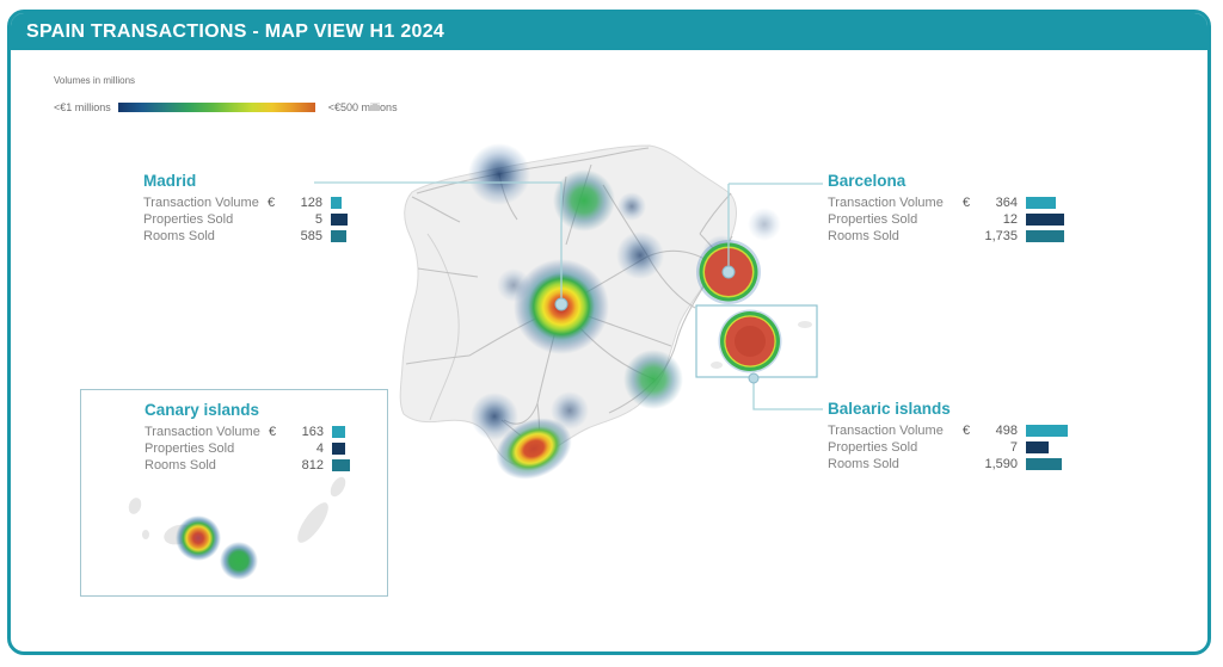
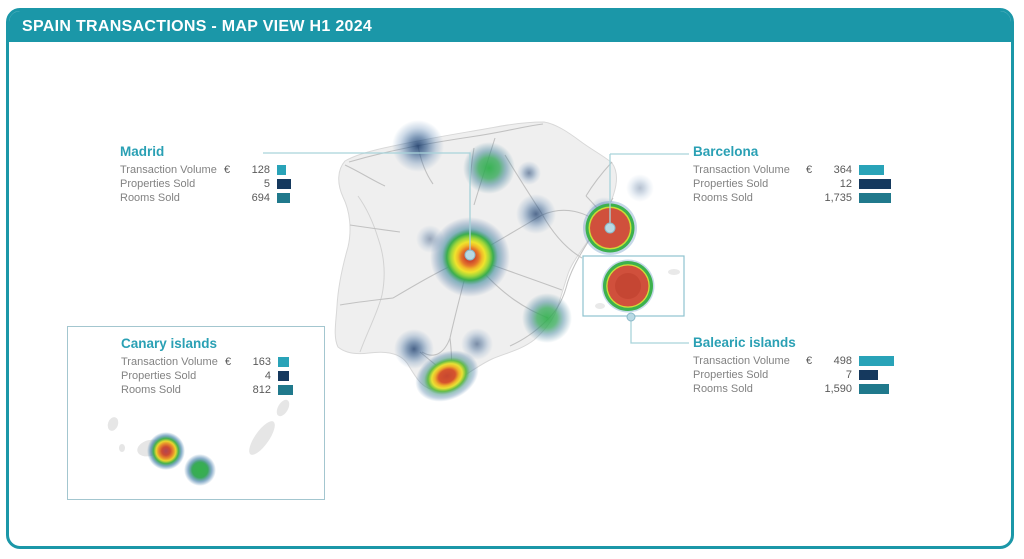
  SPAIN TRANSACTIONS - MAP VIEW H1 2024
- Volumes in millions
- <€1 millions
- <€500 millions
  Madrid
  Transaction Volume
  €
  128
  Properties Sold
  5
  Rooms Sold
- 585
+ 694
  Barcelona
  Transaction Volume
  €
  364
  Properties Sold
  12
  Rooms Sold
  1,735
  Canary islands
  Transaction Volume
  €
  163
  Properties Sold
  4
  Rooms Sold
  812
  Balearic islands
  Transaction Volume
  €
  498
  Properties Sold
  7
  Rooms Sold
  1,590
